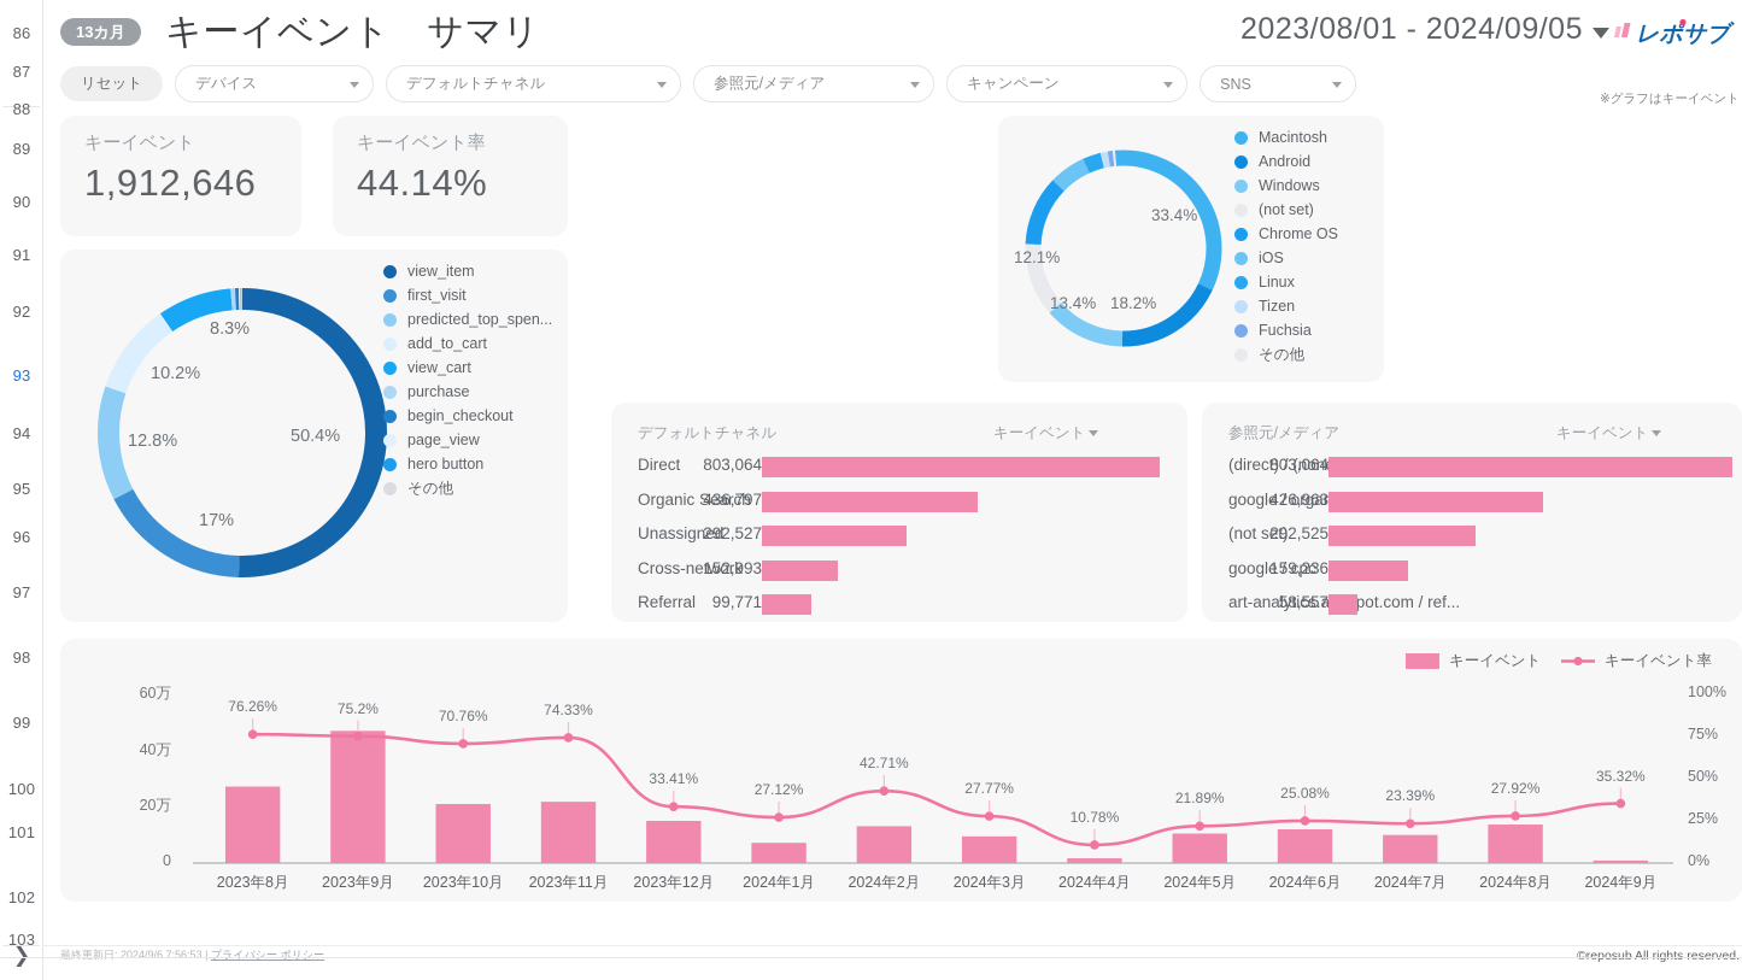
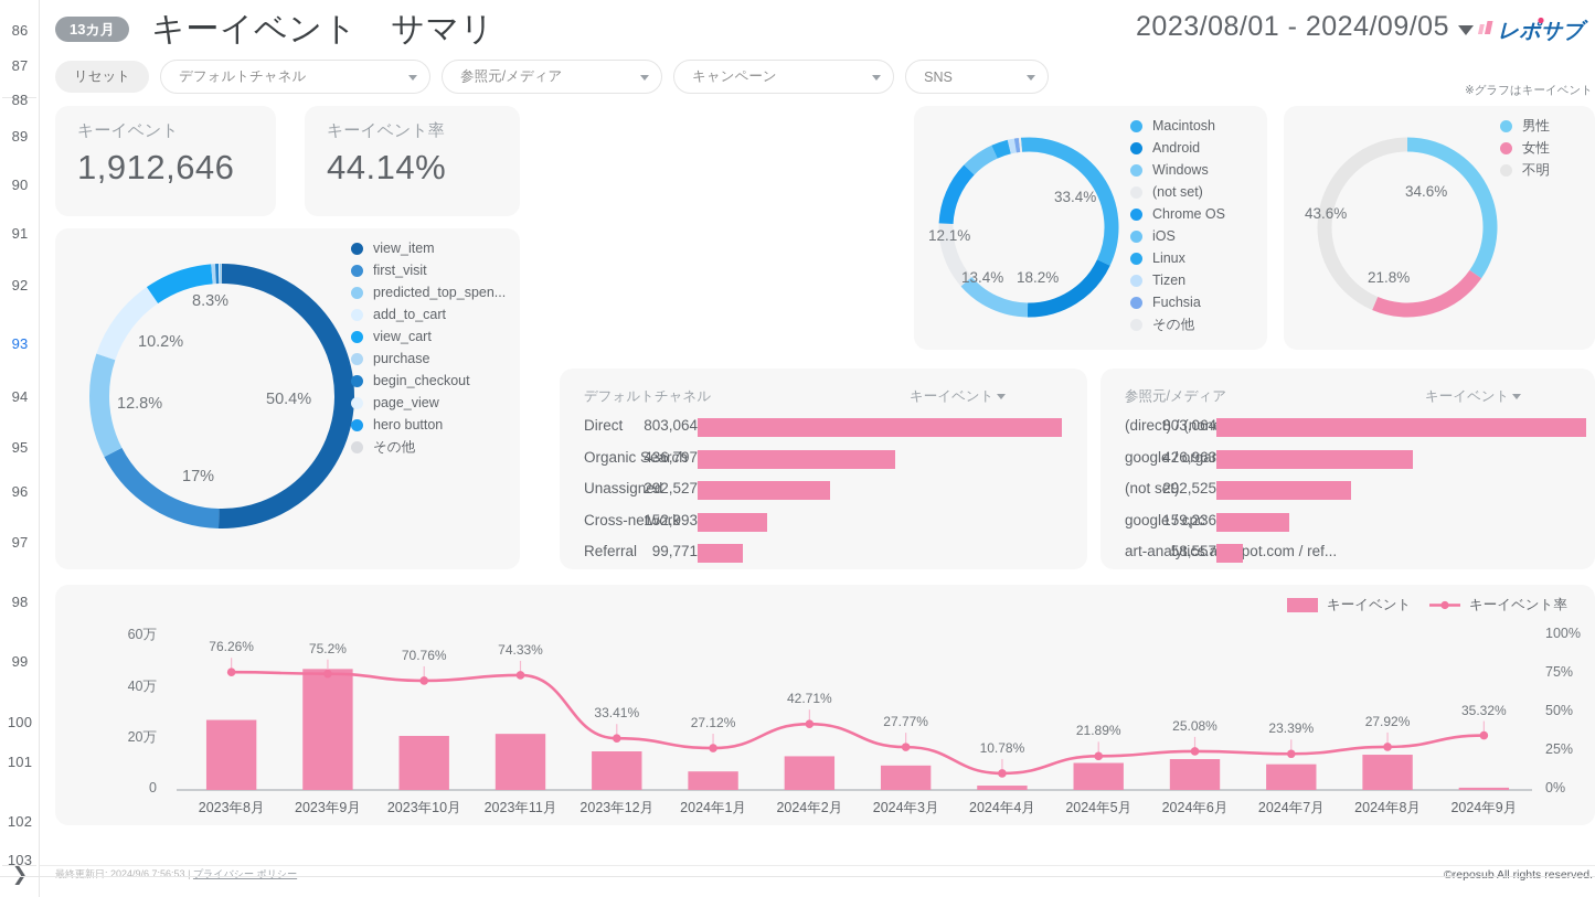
  86
  87
  88
  89
  90
  91
  92
  93
  94
  95
  96
  97
  98
  99
  100
  101
  102
  103
  ❯
  13カ月 キーイベント サマリ
  2023/08/01 - 2024/09/05
  レポサブ
  ※グラフはキーイベント
  リセット
- デバイス
  デフォルトチャネル
  参照元/メディア
  キャンペーン
  SNS
  キーイベント
  1,912,646
  キーイベント率
  44.14%
  view_item
  first_visit
  predicted_top_spen...
  add_to_cart
  view_cart
  purchase
  begin_checkout
  page_view
  hero button
  その他
  50.4%
  17%
  12.8%
  10.2%
  8.3%
  Macintosh
  Android
  Windows
  (not set)
  Chrome OS
  iOS
  Linux
  Tizen
  Fuchsia
  その他
  33.4%
  18.2%
  13.4%
  12.1%
+ 男性
+ 女性
+ 不明
+ 34.6%
+ 21.8%
+ 43.6%
  デフォルトチャネル
  キーイベント
  Direct
  803,064
  Organic Search
  436,797
  Unassigned
  292,527
  Cross-network
  152,993
  Referral
  99,771
  参照元/メディア
  キーイベント
  (direct) / (non
  803,064
  google / orga
  426,963
  (not set)
  292,525
  google / cpc
  159,236
  art-analytics.apot.com / ref...
  58,557
  キーイベント
  キーイベント率
  60万
  40万
  20万
  0
  100%
  75%
  50%
  25%
  0%
  2023年8月
  76.26%
  2023年9月
  75.2%
  2023年10月
  70.76%
  2023年11月
  74.33%
  2023年12月
  33.41%
  2024年1月
  27.12%
  2024年2月
  42.71%
  2024年3月
  27.77%
  2024年4月
  10.78%
  2024年5月
  21.89%
  2024年6月
  25.08%
  2024年7月
  23.39%
  2024年8月
  27.92%
  2024年9月
  35.32%
  最終更新日: 2024/9/6 7:56:53 | プライバシー ポリシー
  ©reposub All rights reserved.
